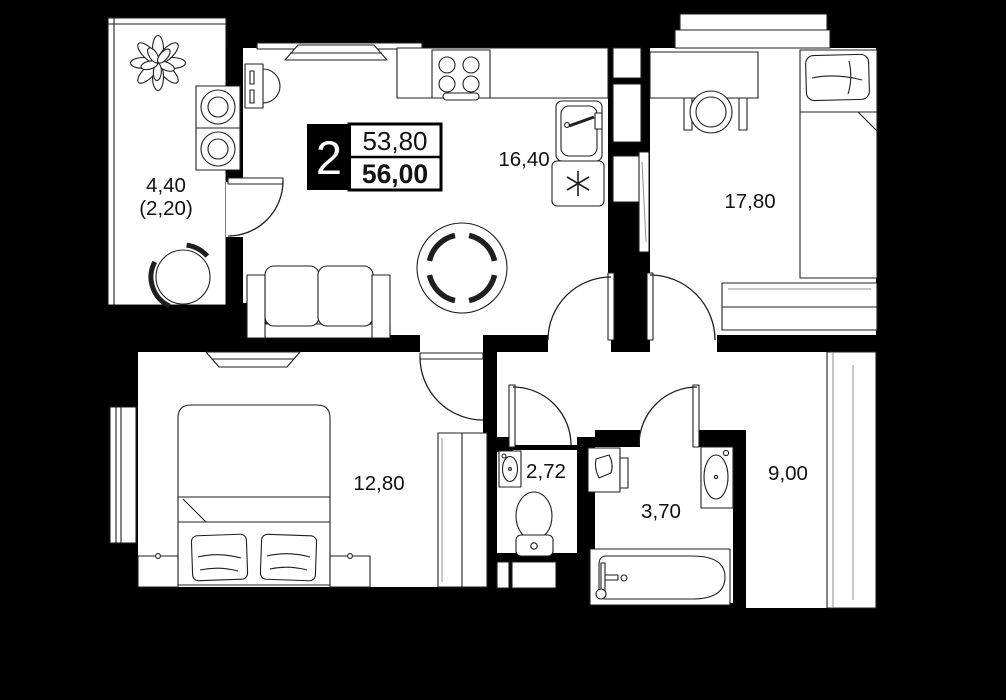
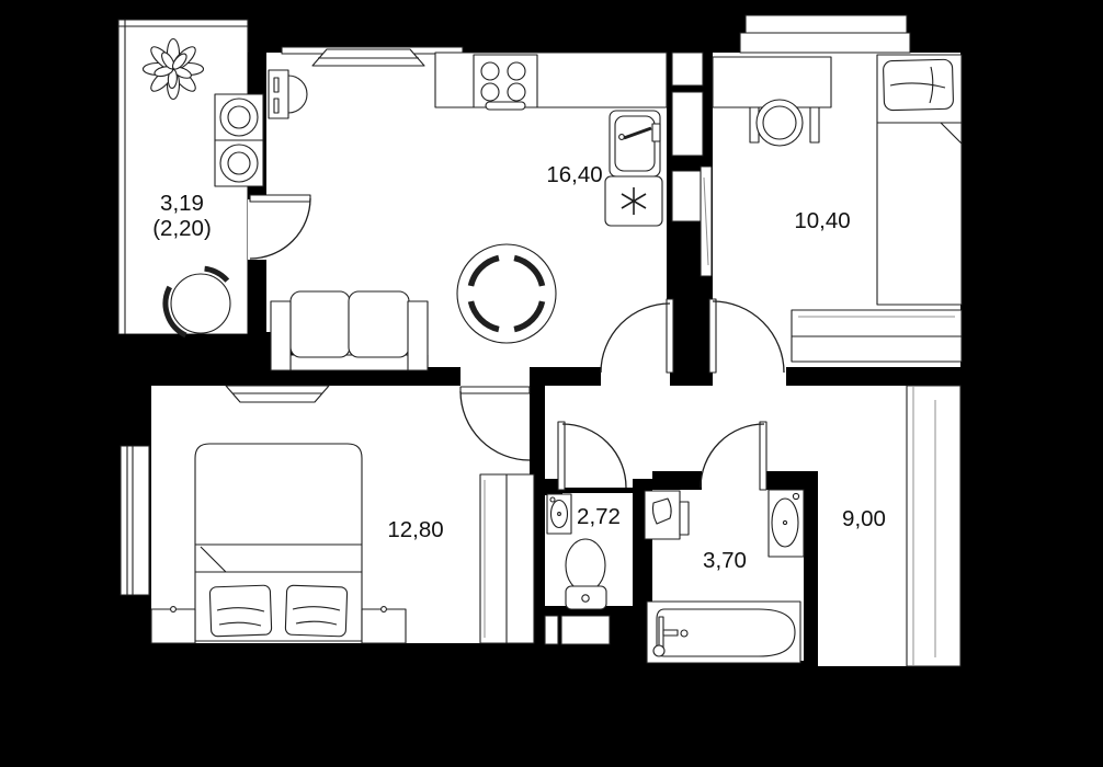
- 2
- 53,80
- 56,00
- 4,40
+ 3,19
  (2,20)
  16,40
- 17,80
+ 10,40
  12,80
  2,72
  3,70
  9,00
